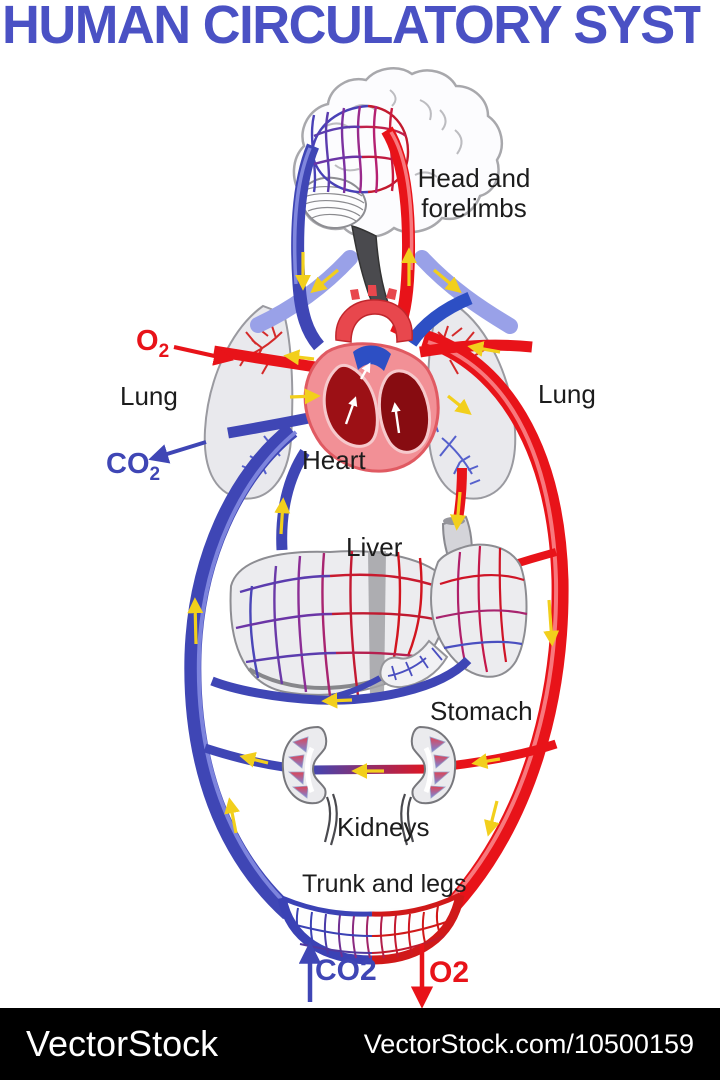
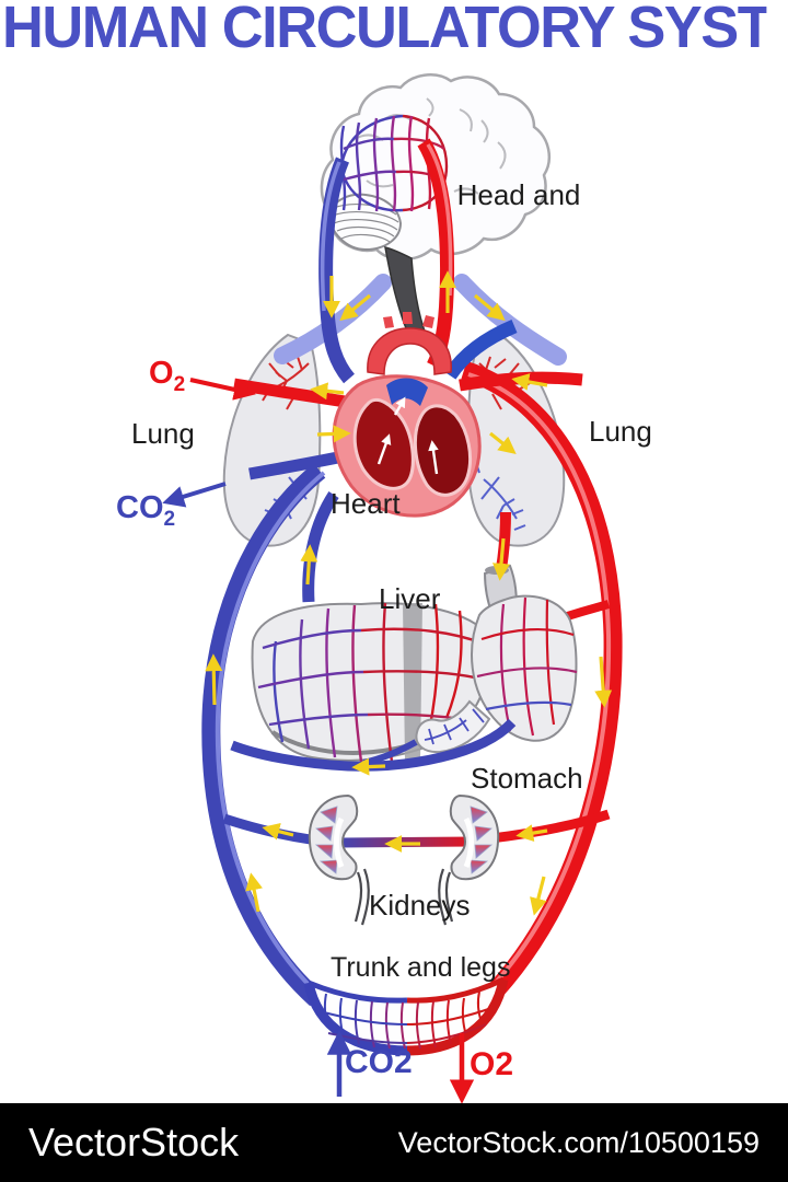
  HUMAN CIRCULATORY SYST
  Head and
- forelimbs
  O2
  Lung
  CO2
  Lung
  Heart
  Liver
  Stomach
  Kidneys
  Trunk and legs
  CO2
  O2
  VectorStock
  VectorStock.com/10500159
